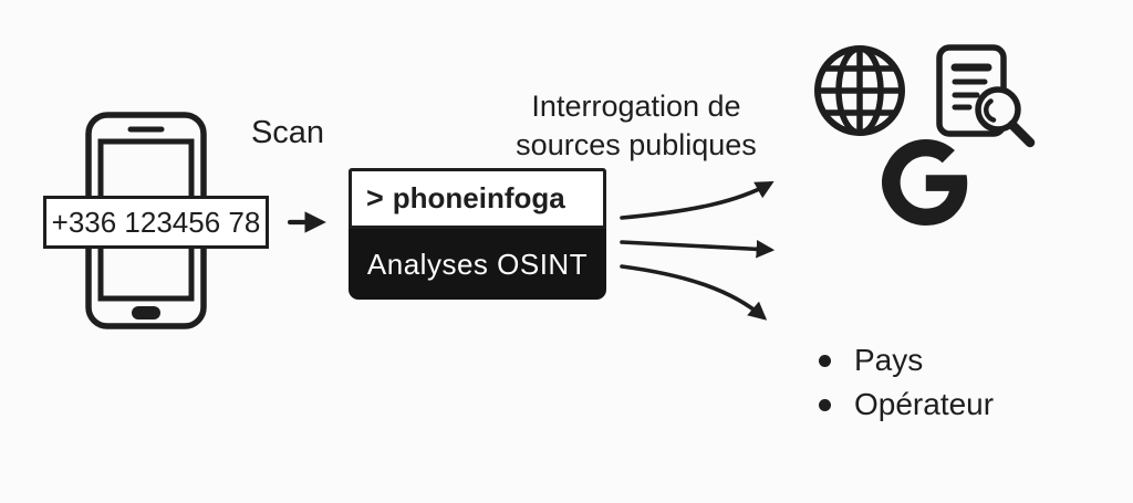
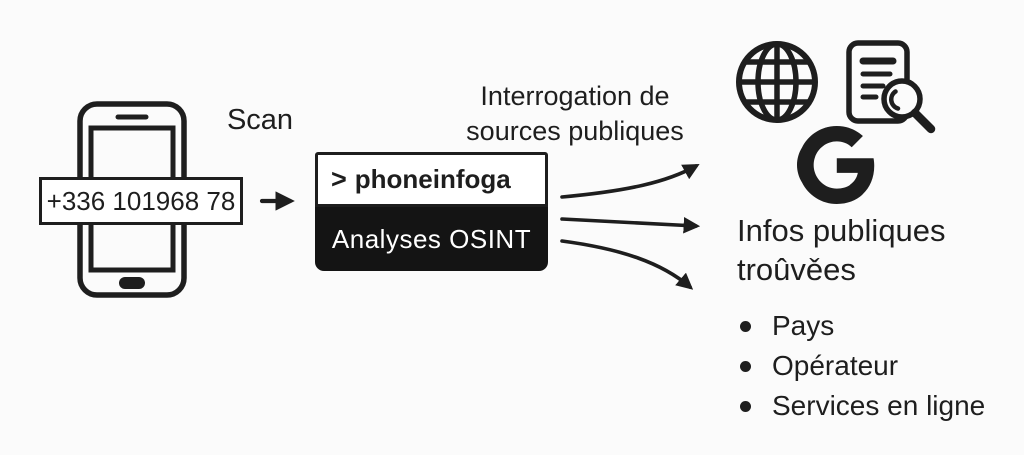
- +336 123456 78
+ +336 101968 78
  Scan
  >
  phoneinfoga
  Analyses OSINT
  Interrogation de
  sources publiques
+ Infos publiques
+ troûvěes
  Pays
  Opérateur
+ Services en ligne
